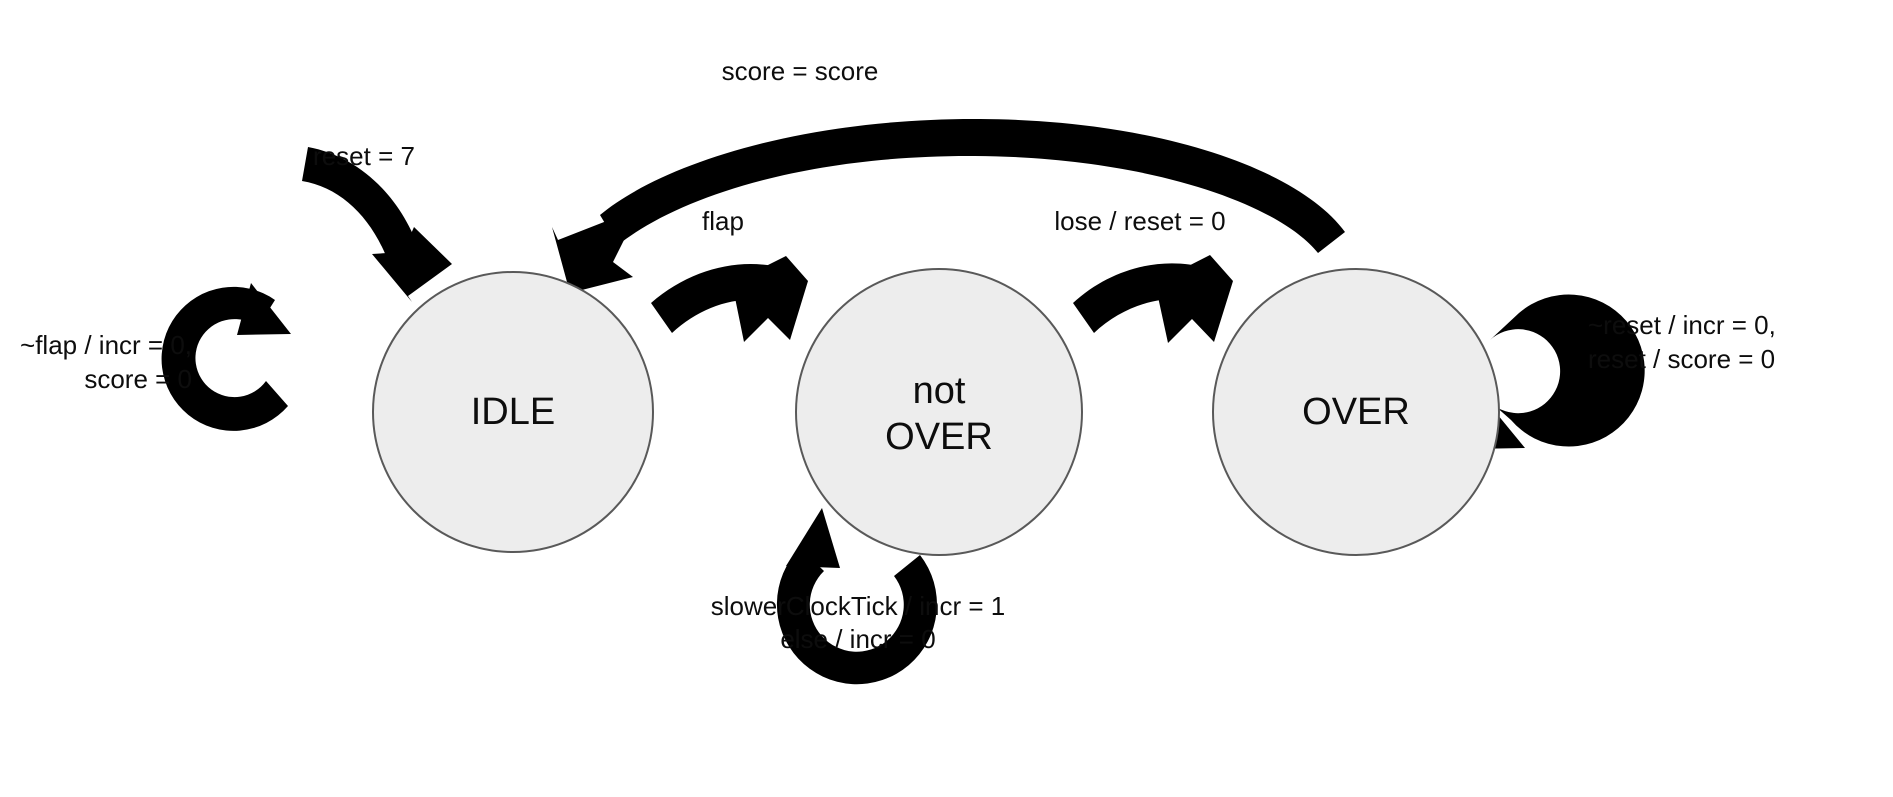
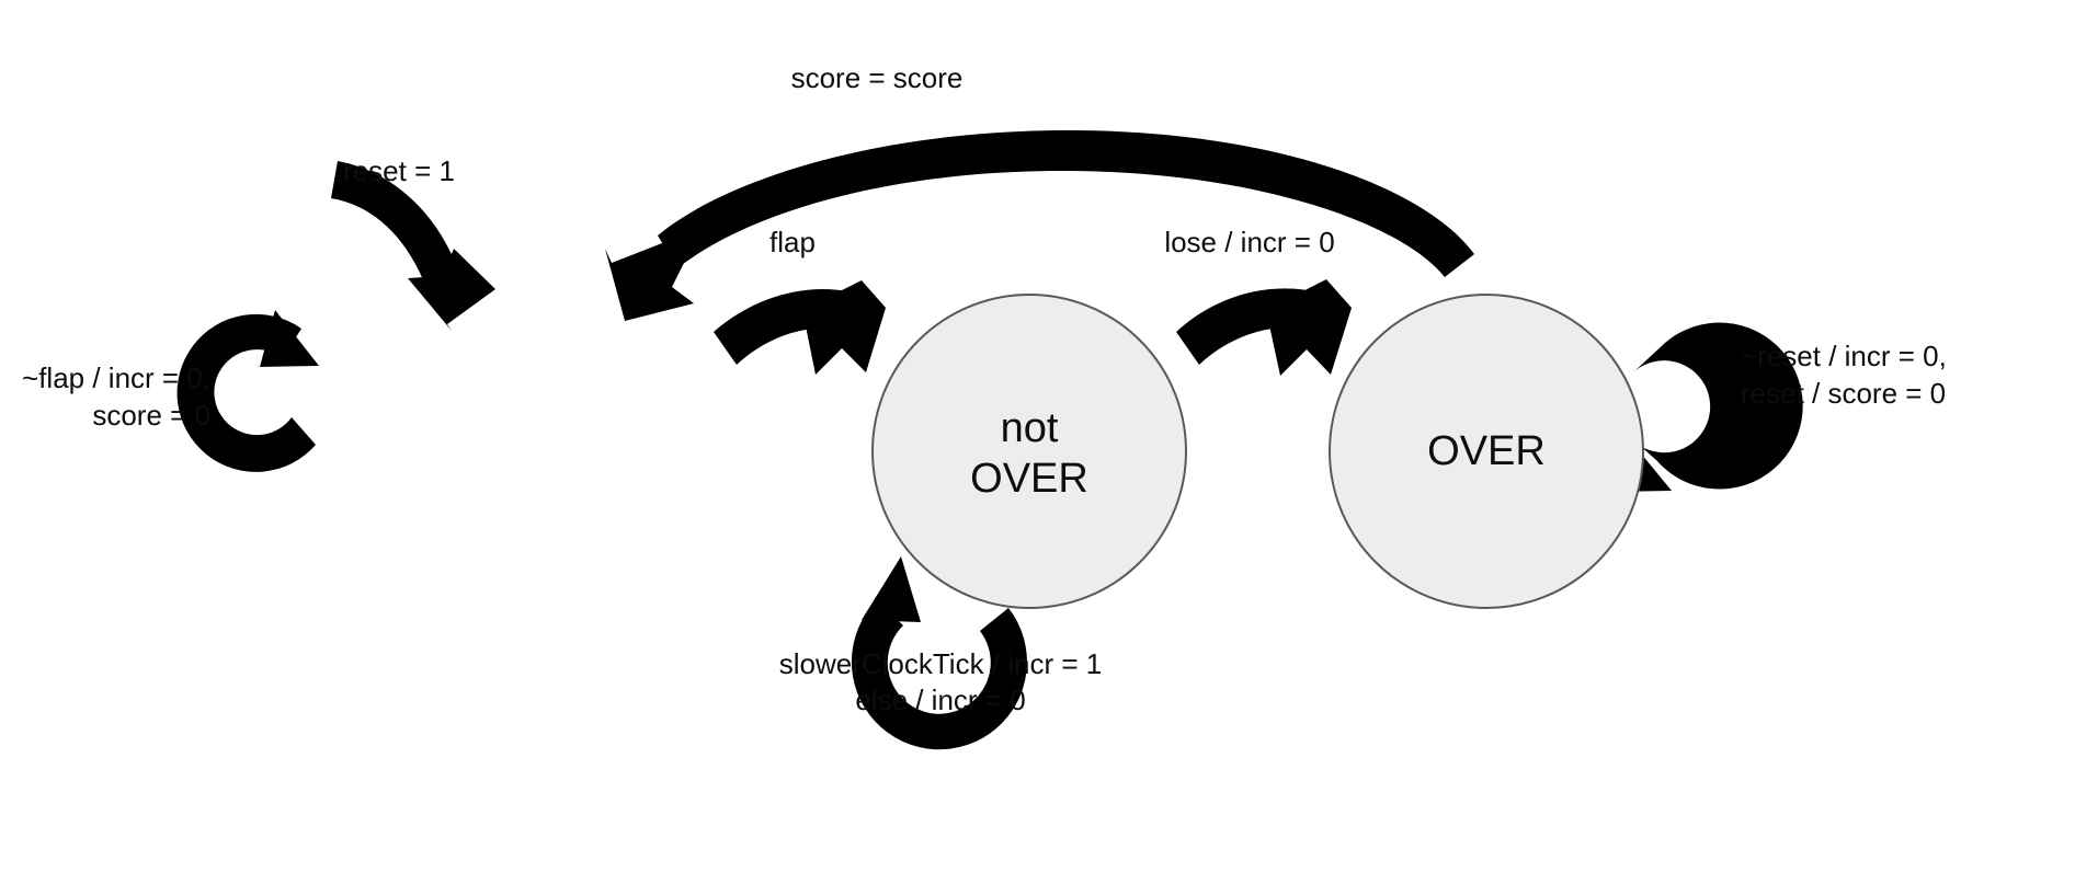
  score = score
- reset = 7
+ reset = 1
  ~flap / incr = 0,
  score = 0
  flap
  slowerClockTick / incr = 1
  else / incr = 0
- lose / reset = 0
+ lose / incr = 0
  ~reset / incr = 0,
  reset / score = 0
- IDLE
  not
  OVER
  OVER
